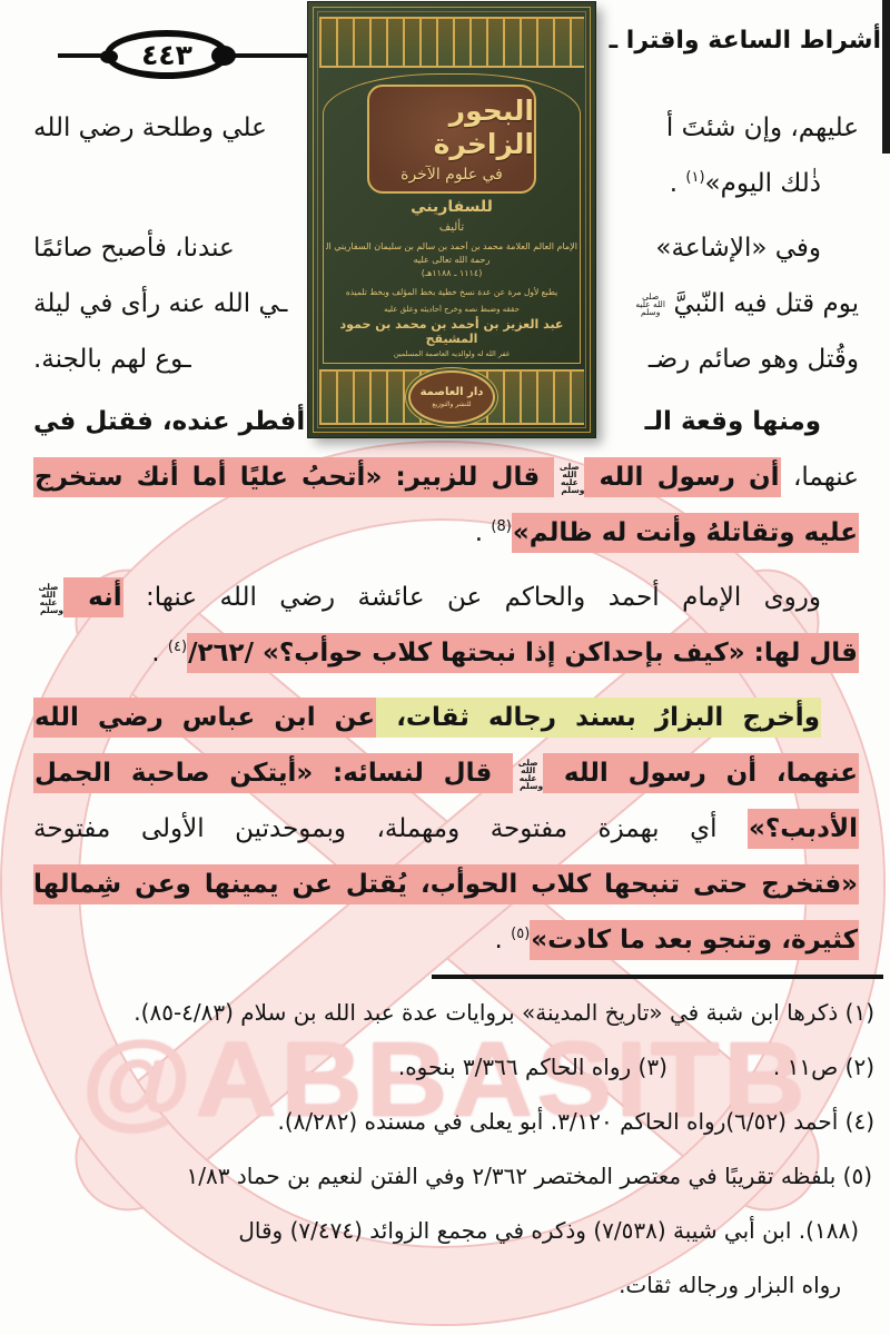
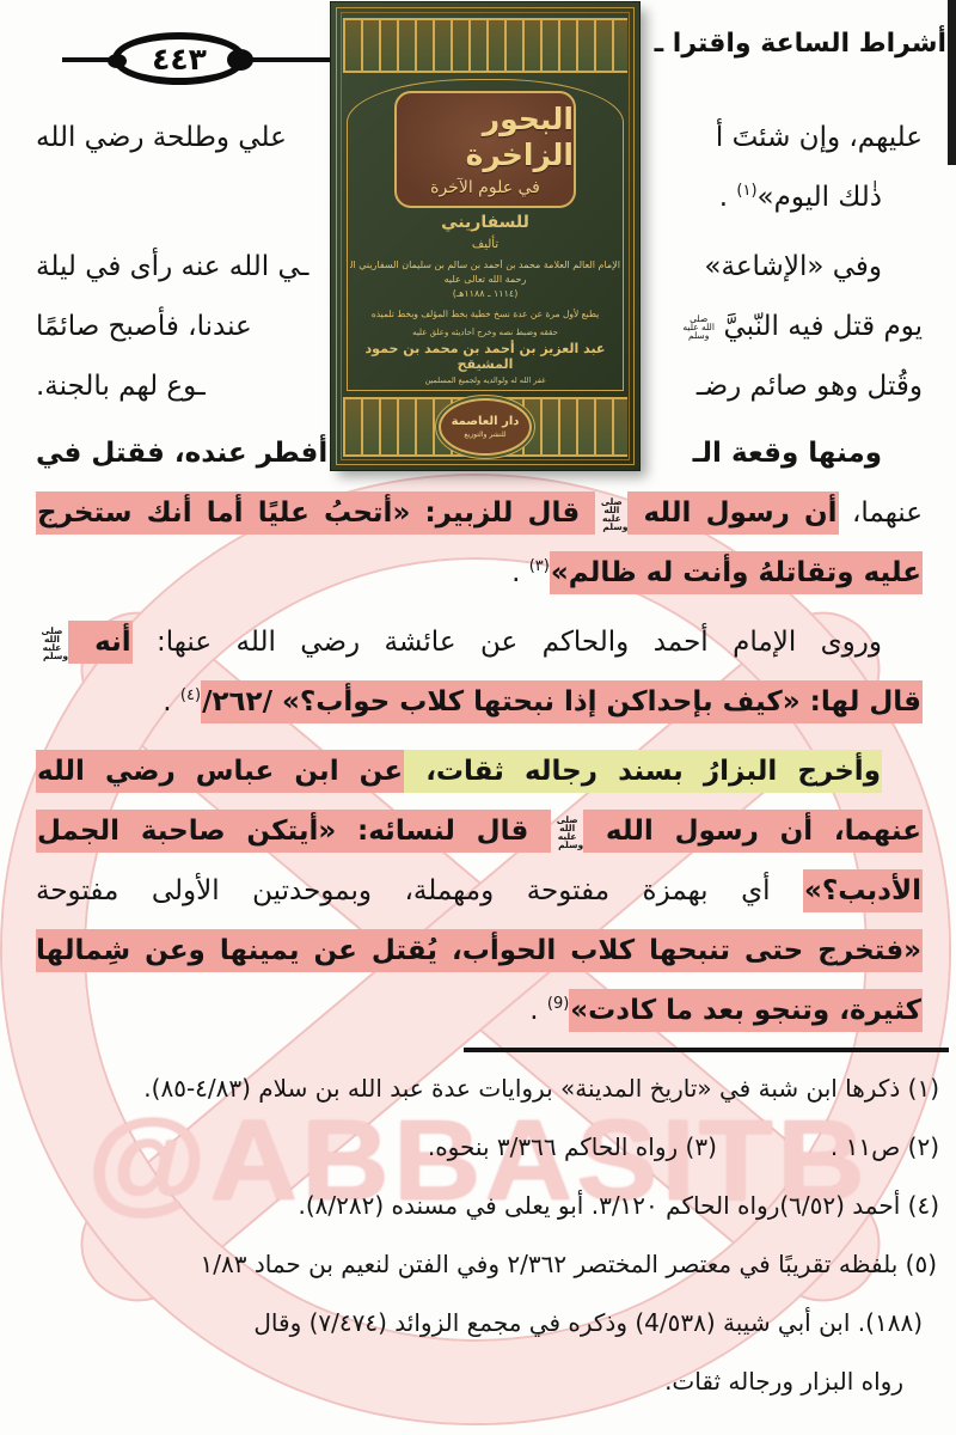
  @ABBASITB
  أشراط الساعة واقترا ـ
  ٤٤٣
  عليهم، وإن شئتَ أ
  علي وطلحة رضي الله
  ذٰلك اليوم»(١) .
  وفي «الإشاعة»
- عندنا، فأصبح صائمًا
+ ـي الله عنه رأى في ليلة
  يوم قتل فيه النّبيَّ صلى الله عليه وسلم
- ـي الله عنه رأى في ليلة
+ عندنا، فأصبح صائمًا
  وقُتل وهو صائم رضـ
  ـوع لهم بالجنة.
  ومنها وقعة الـ
  أفطر عنده، فقتل في
  عنهما، أن رسول الله صلى الله عليه وسلم قال للزبير: «أتحبُ عليًا أما أنك ستخرج
- عليه وتقاتلهُ وأنت له ظالم»(8) .
+ عليه وتقاتلهُ وأنت له ظالم»(٣) .
  وروى الإمام أحمد والحاكم عن عائشة رضي الله عنها: أنه صلى الله عليه وسلم
  قال لها: «كيف بإحداكن إذا نبحتها كلاب حوأب؟» /٢٦٢/(٤) .
  وأخرج البزارُ بسند رجاله ثقات، عن ابن عباس رضي الله
  عنهما، أن رسول الله صلى الله عليه وسلم قال لنسائه: «أيتكن صاحبة الجمل
  الأدبب؟» أي بهمزة مفتوحة ومهملة، وبموحدتين الأولى مفتوحة
  «فتخرج حتى تنبحها كلاب الحوأب، يُقتل عن يمينها وعن شِمالها
- كثيرة، وتنجو بعد ما كادت»(٥) .
+ كثيرة، وتنجو بعد ما كادت»(9) .
  (١) ذكرها ابن شبة في «تاريخ المدينة» بروايات عدة عبد الله بن سلام (٤/٨٣-٨٥).
  (٢) ص١١ .
  (٣) رواه الحاكم ٣/٣٦٦ بنحوه.
  (٤) أحمد (٦/٥٢)رواه الحاكم ٣/١٢٠. أبو يعلى في مسنده (٨/٢٨٢).
  (٥) بلفظه تقريبًا في معتصر المختصر ٢/٣٦٢ وفي الفتن لنعيم بن حماد ١/٨٣
- (١٨٨). ابن أبي شيبة (٧/٥٣٨) وذكره في مجمع الزوائد (٧/٤٧٤) وقال
+ (١٨٨). ابن أبي شيبة (4/٥٣٨) وذكره في مجمع الزوائد (٧/٤٧٤) وقال
  رواه البزار ورجاله ثقات.
  البحور الزاخرة
  في علوم الآخرة
  للسفاريني
  تأليف
  الإمام العالم العلامة محمد بن أحمد بن سالم بن سليمان السفاريني ال
  رحمة الله تعالى عليه
  (١١١٤ ـ ١١٨٨هـ)
  يطبع لأول مرة عن عدة نسخ خطية بخط المؤلف وبخط تلميذه
  حققه وضبط نصه وخرج أحاديثه وعلق عليه
  عبد العزيز بن أحمد بن محمد بن حمود المشيقح
- غفر الله له ولوالديه العاصمة المسلمين
+ غفر الله له ولوالديه ولجميع المسلمين
  دار العاصمة
